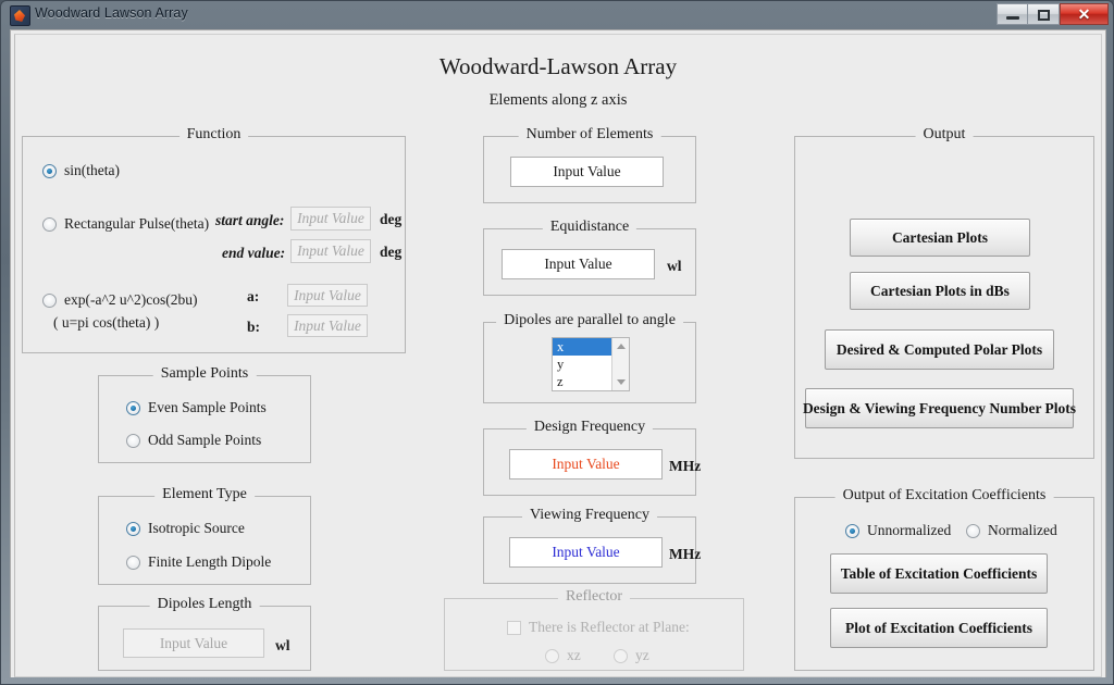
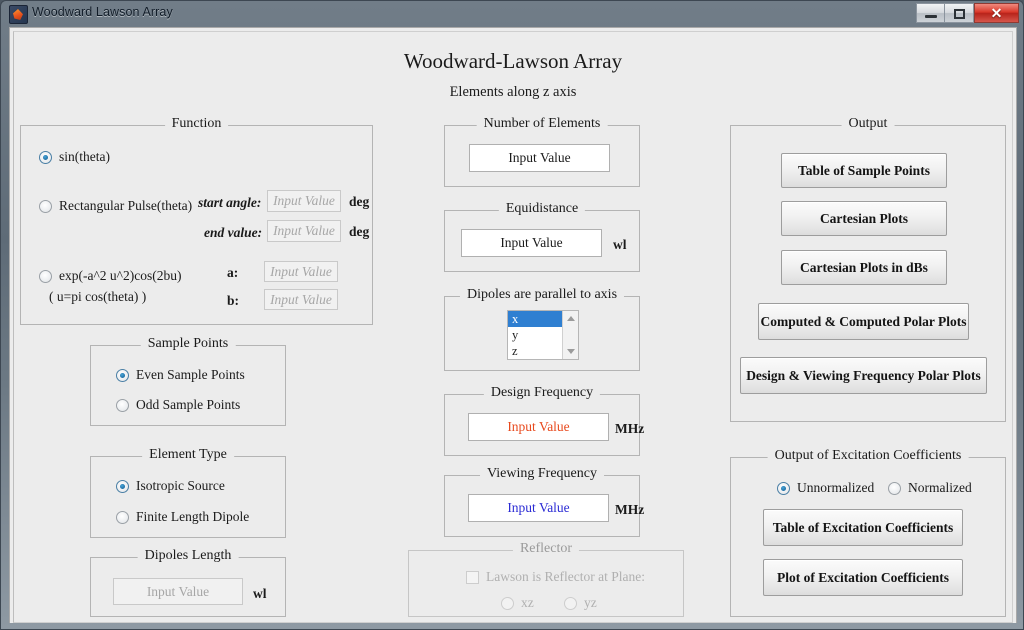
  Woodward Lawson Array
  ✕
  Woodward-Lawson Array
  Elements along z axis
  Function
  sin(theta)
  Rectangular Pulse(theta)
  exp(-a^2 u^2)cos(2bu)
  ( u=pi cos(theta) )
  start angle:
  Input Value
  deg
  end value:
  Input Value
  deg
  a:
  Input Value
  b:
  Input Value
  Sample Points
  Even Sample Points
  Odd Sample Points
  Element Type
  Isotropic Source
  Finite Length Dipole
  Dipoles Length
  Input Value
  wl
  Number of Elements
  Input Value
  Equidistance
  Input Value
  wl
- Dipoles are parallel to angle
+ Dipoles are parallel to axis
  x
  y
  z
  Design Frequency
  Input Value
  MHz
  Viewing Frequency
  Input Value
  MHz
  Reflector
- There is Reflector at Plane:
+ Lawson is Reflector at Plane:
  xz
  yz
  Output
+ Table of Sample Points
  Cartesian Plots
  Cartesian Plots in dBs
- Desired & Computed Polar Plots
+ Computed & Computed Polar Plots
- Design & Viewing Frequency Number Plots
+ Design & Viewing Frequency Polar Plots
  Output of Excitation Coefficients
  Unnormalized
  Normalized
  Table of Excitation Coefficients
  Plot of Excitation Coefficients
